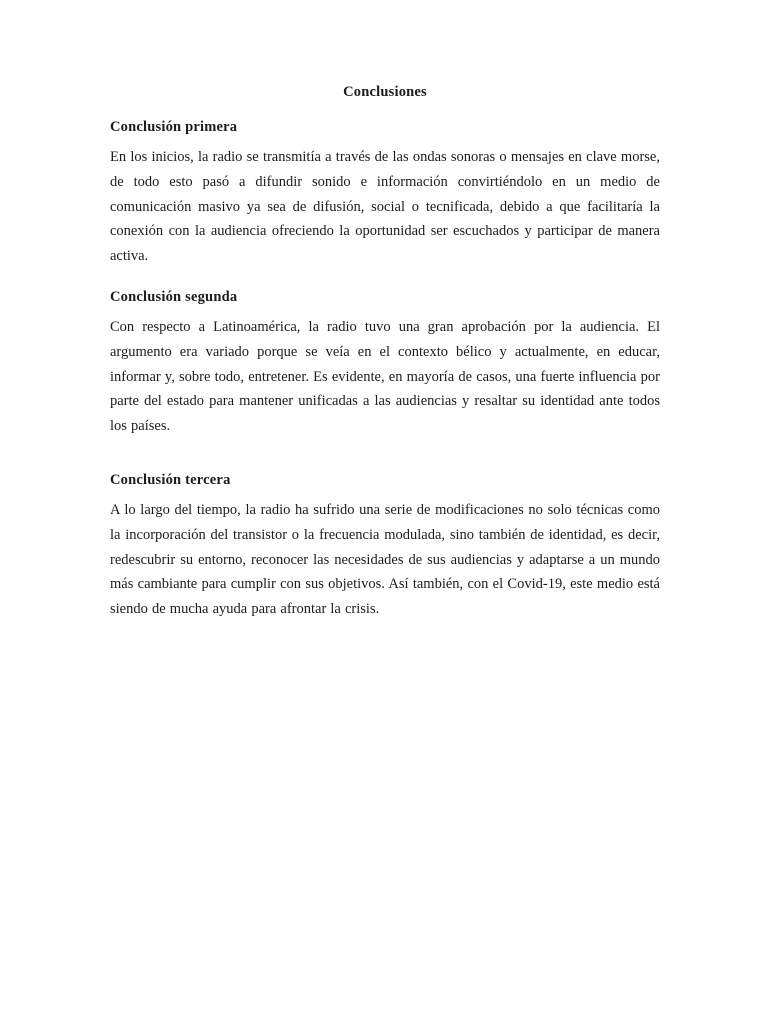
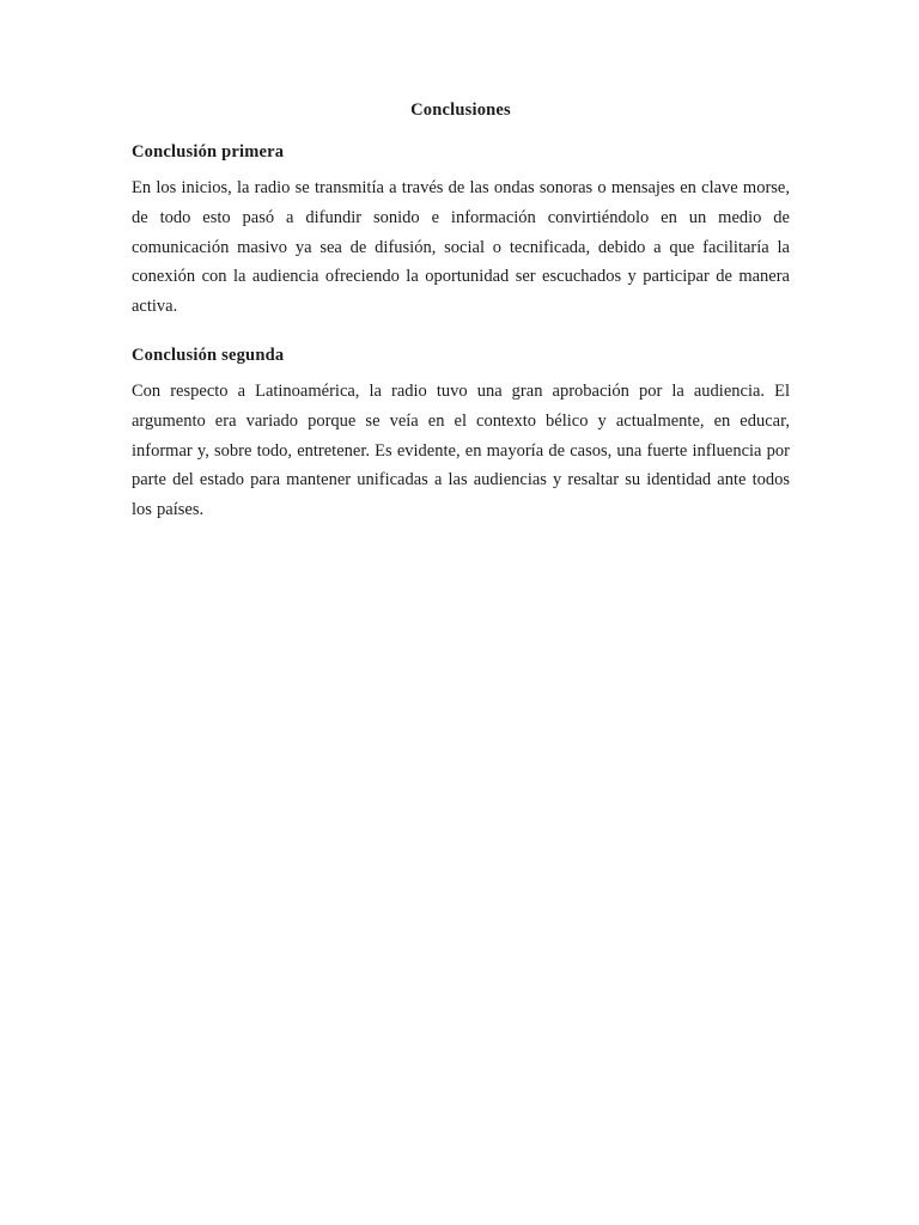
  Conclusiones
  Conclusión primera
  En los inicios, la radio se transmitía a través de las ondas sonoras o mensajes en clave morse, de todo esto pasó a difundir sonido e información convirtiéndolo en un medio de comunicación masivo ya sea de difusión, social o tecnificada, debido a que facilitaría la conexión con la audiencia ofreciendo la oportunidad ser escuchados y participar de manera activa.
  Conclusión segunda
  Con respecto a Latinoamérica, la radio tuvo una gran aprobación por la audiencia. El argumento era variado porque se veía en el contexto bélico y actualmente, en educar, informar y, sobre todo, entretener. Es evidente, en mayoría de casos, una fuerte influencia por parte del estado para mantener unificadas a las audiencias y resaltar su identidad ante todos los países.
- Conclusión tercera
- A lo largo del tiempo, la radio ha sufrido una serie de modificaciones no solo técnicas como la incorporación del transistor o la frecuencia modulada, sino también de identidad, es decir, redescubrir su entorno, reconocer las necesidades de sus audiencias y adaptarse a un mundo más cambiante para cumplir con sus objetivos. Así también, con el Covid-19, este medio está siendo de mucha ayuda para afrontar la crisis.
